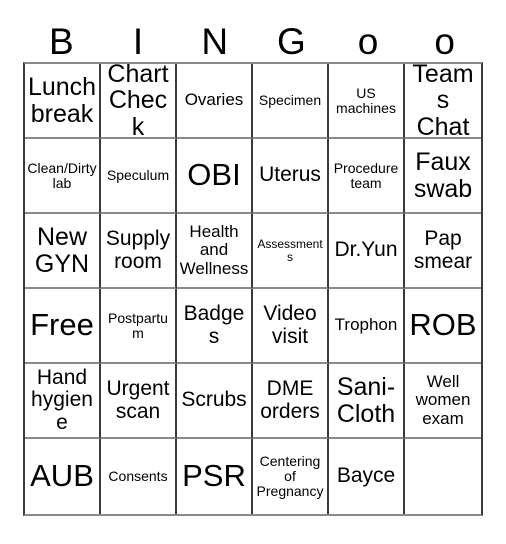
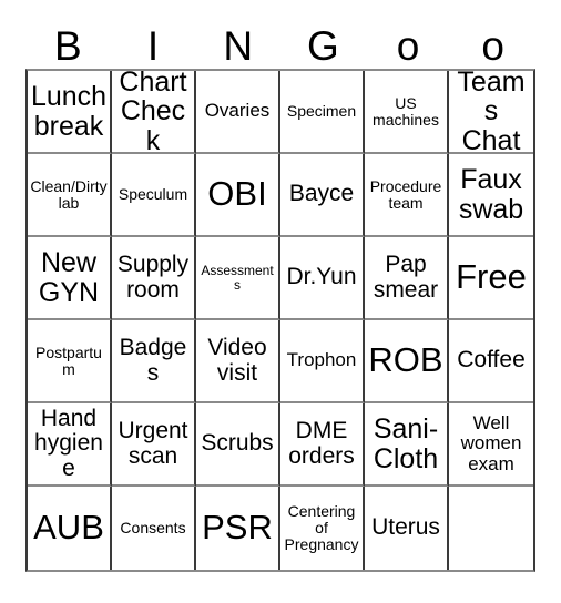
  B
  I
  N
  G
  o
  o
  Lunch break
  Chart Check
  Ovaries
  Specimen
  US machines
  Teams Chat
  Clean/Dirty lab
  Speculum
  OBI
- Uterus
+ Bayce
  Procedure team
  Faux swab
  New GYN
  Supply room
- Health and Wellness
  Assessments
  Dr.Yun
  Pap smear
  Free
  Postpartum
  Badges
  Video visit
  Trophon
  ROB
+ Coffee
  Hand hygiene
  Urgent scan
  Scrubs
  DME orders
  Sani-Cloth
  Well women exam
  AUB
  Consents
  PSR
  Centering of Pregnancy
- Bayce
+ Uterus
